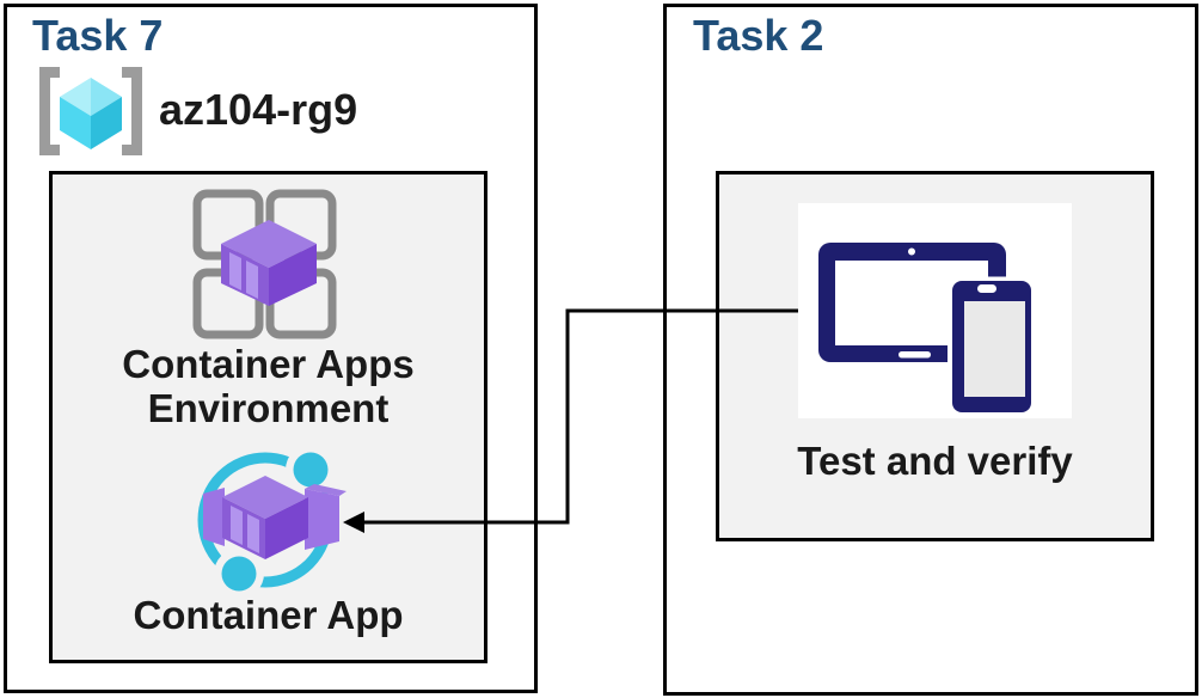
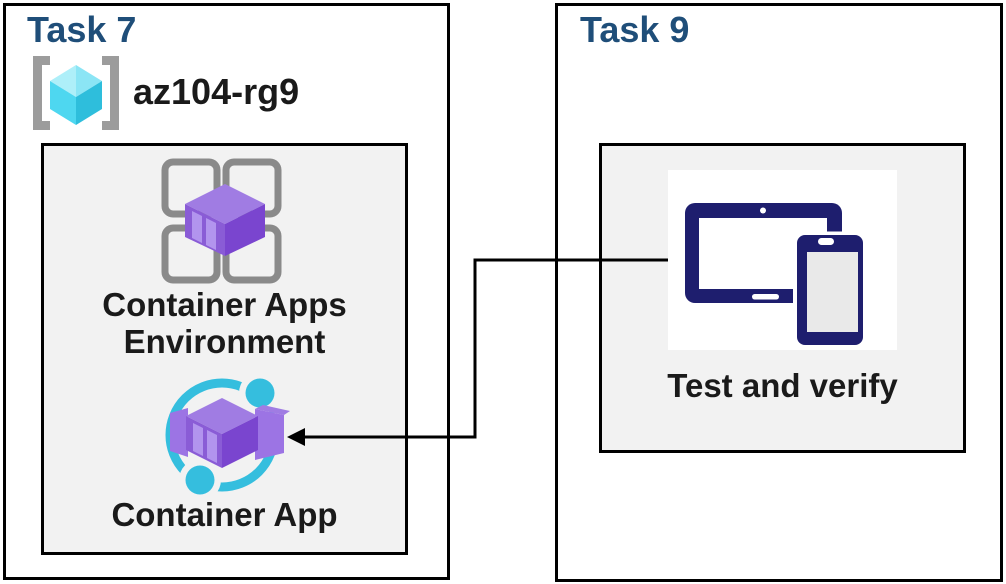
  Task 7
  az104-rg9
  Container Apps
  Environment
  Container App
- Task 2
+ Task 9
  Test and verify
